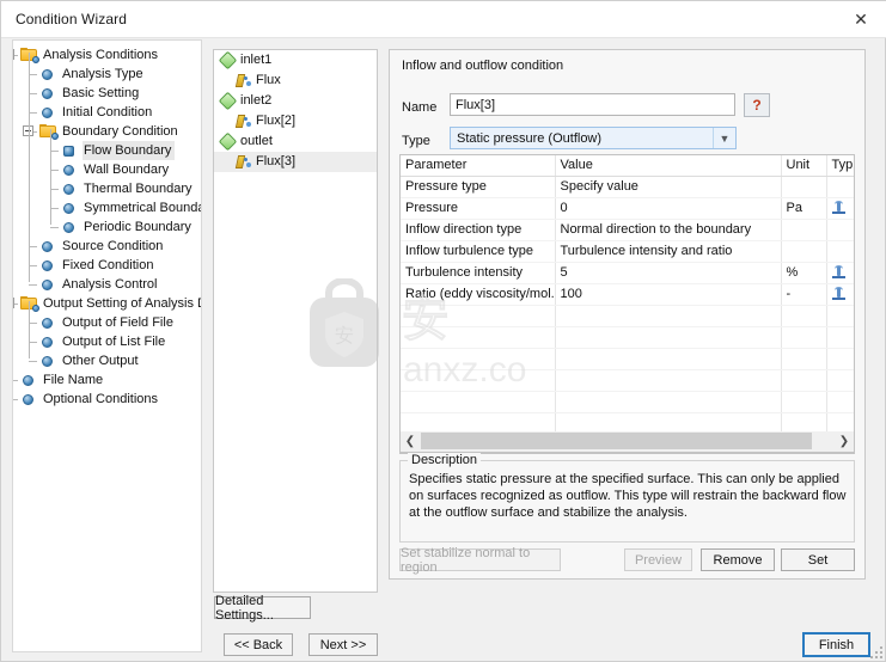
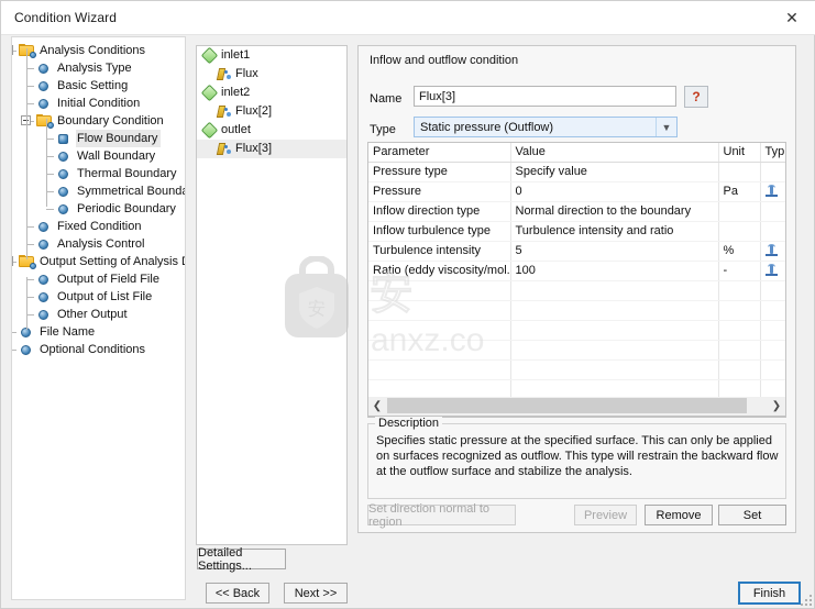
  Condition Wizard
  ✕
  Analysis Conditions
  Analysis Type
  Basic Setting
  Initial Condition
  Boundary Condition
  Flow Boundary
  Wall Boundary
  Thermal Boundary
  Symmetrical Bound
  Periodic Boundary
- Source Condition
  Fixed Condition
  Analysis Control
  Output Setting of Analysis
  Output of Field File
  Output of List File
  Other Output
  File Name
  Optional Conditions
  inlet1
  Flux
  inlet2
  Flux[2]
  outlet
  Flux[3]
  Inflow and outflow condition
  Name
  Flux[3]
  ?
  Type
  Static pressure (Outflow)
  ▼
  Parameter	Value	Unit	Typ
  Pressure type	Specify value
  Pressure	0	Pa
  Inflow direction type	Normal direction to the boundary
  Inflow turbulence type	Turbulence intensity and ratio
  Turbulence intensity	5	%
  Ratio (eddy viscosity/mol.	100	-
  ❮
  ❯
  Description
  Specifies static pressure at the specified surface. This can only be applied on surfaces recognized as outflow. This type will restrain the backward flow at the outflow surface and stabilize the analysis.
- Set stabilize normal to region
+ Set direction normal to region
  Preview
  Remove
  Set
  Detailed Settings...
  << Back
  Next >>
  Finish
  安
  anxz.co
